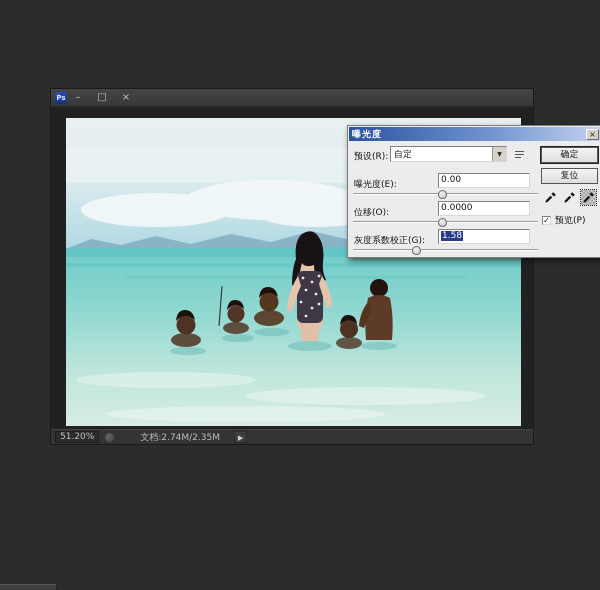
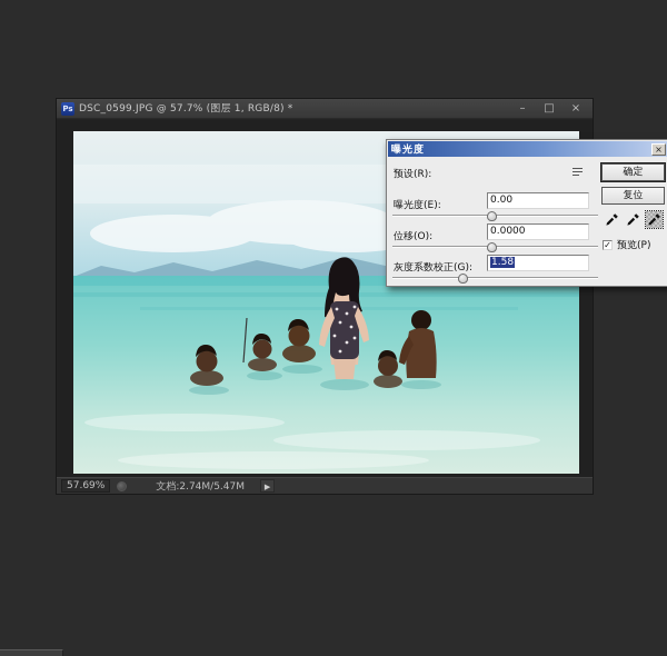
  Ps
+ DSC_0599.JPG @ 57.7% (图层 1, RGB/8) *
  –
  □
  ×
- 51.20%
+ 57.69%
- 文档:2.74M/2.35M
+ 文档:2.74M/5.47M
  ▶
  曝光度
  ×
  预设(R):
- 自定
  确定
  复位
  曝光度(E):
  0.00
  位移(O):
  0.0000
  灰度系数校正(G):
  1.58
  ✓
  预览(P)
